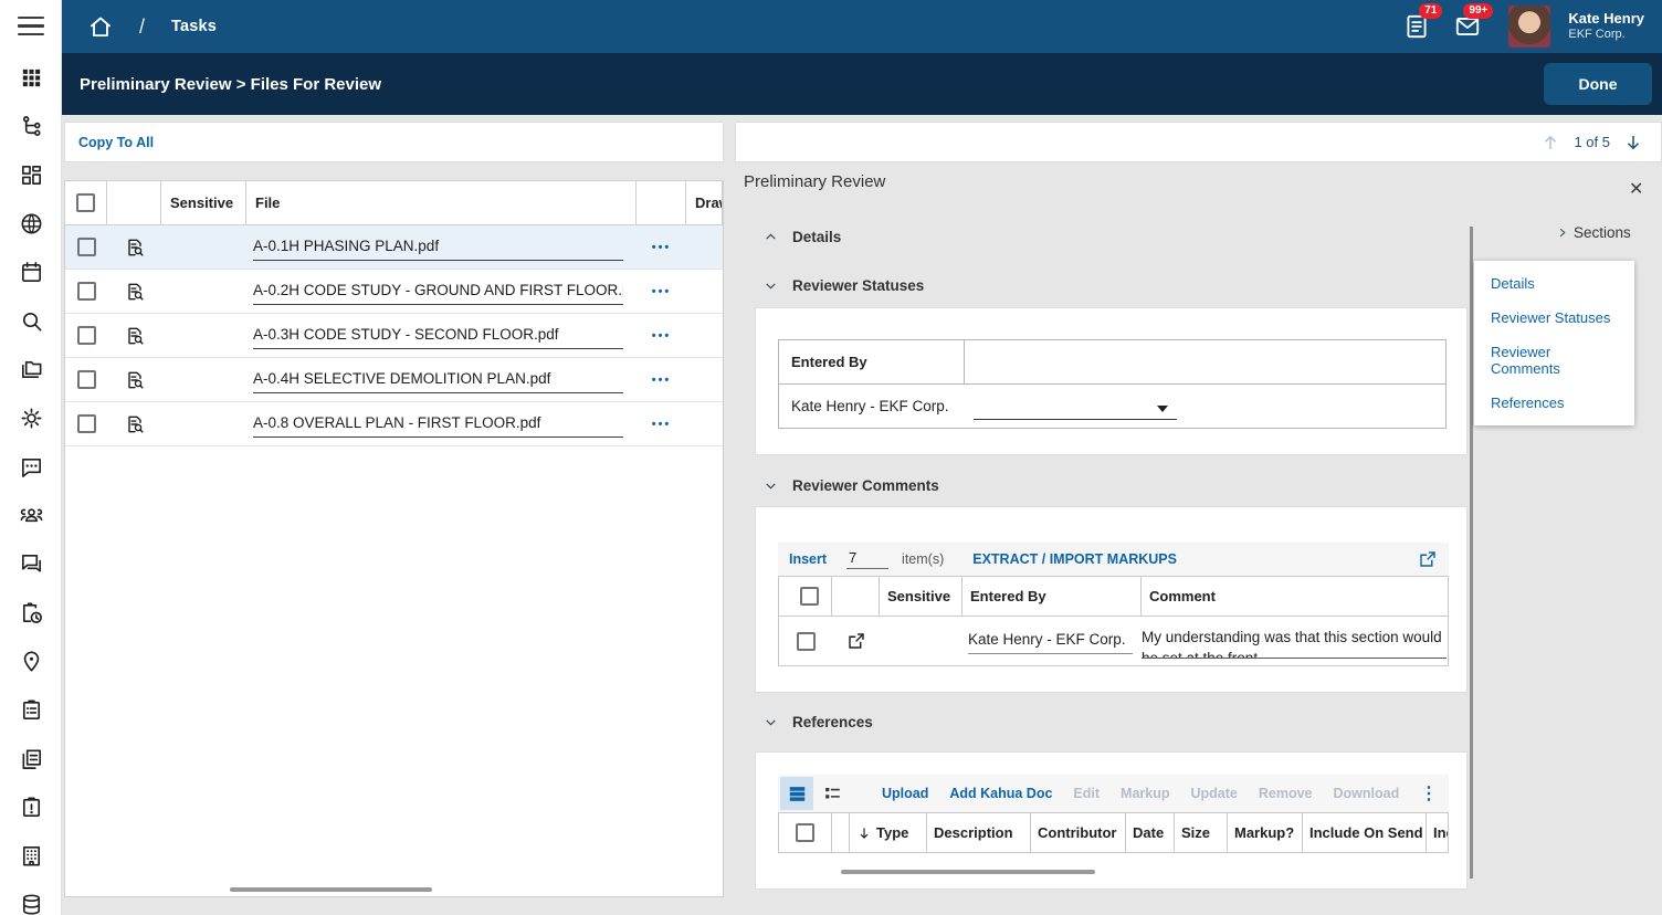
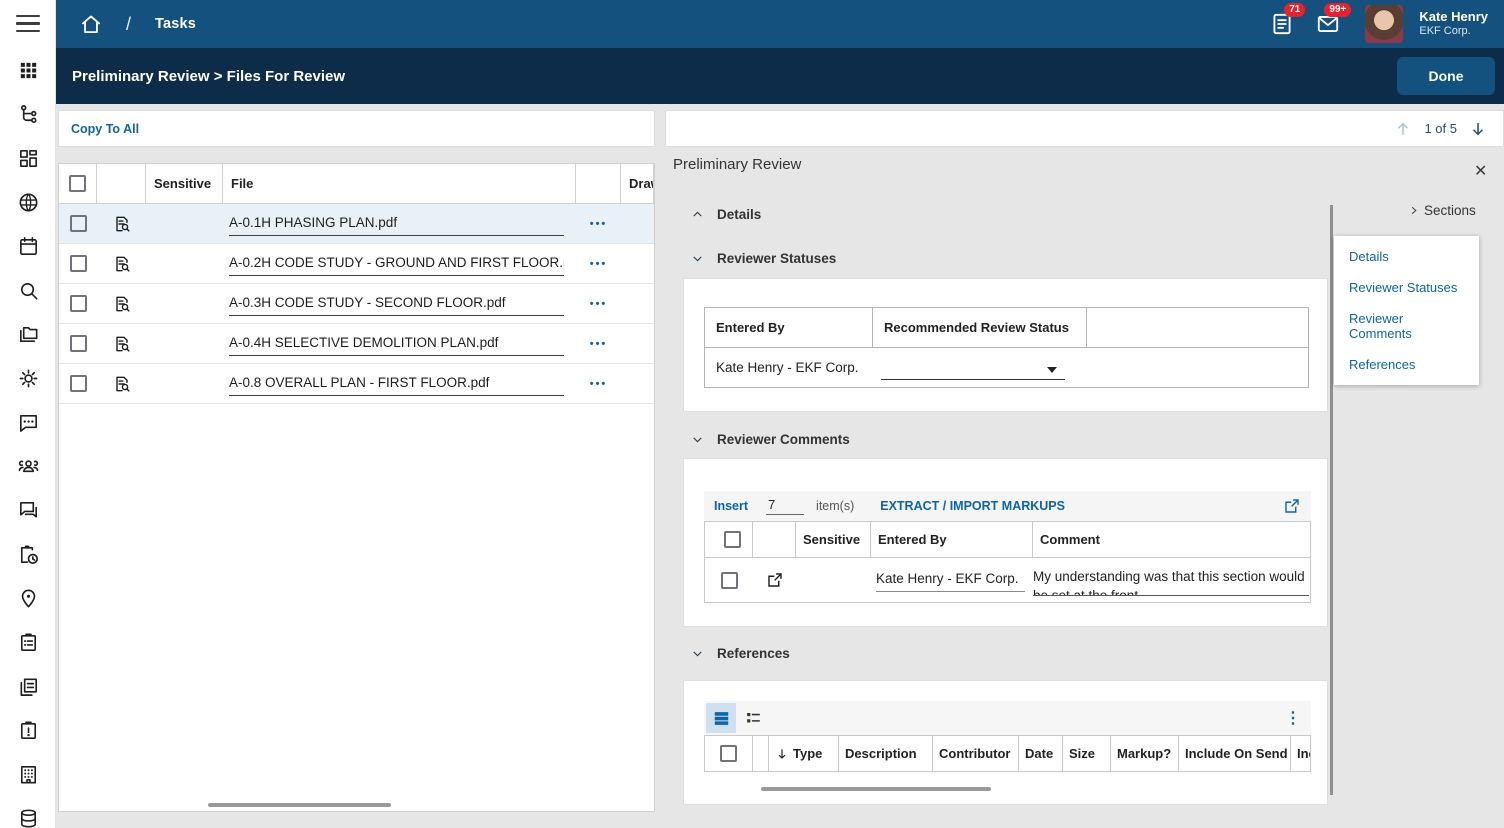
  /
  Tasks
  71
  99+
  Kate Henry
  EKF Corp.
  Preliminary Review > Files For Review
  Done
  Copy To All
  1 of 5
  Sensitive
  File
  A-0.1H PHASING PLAN.pdf
  •••
  A-0.2H CODE STUDY - GROUND AND FIRST FLOOR.
  •••
  A-0.3H CODE STUDY - SECOND FLOOR.pdf
  •••
  A-0.4H SELECTIVE DEMOLITION PLAN.pdf
  •••
  A-0.8 OVERALL PLAN - FIRST FLOOR.pdf
  •••
  Preliminary Review
  ✕
  Sections
  Details
  Reviewer Statuses
  Reviewer Comments
  References
  Details
  Reviewer Statuses
  Entered By
+ Recommended Review Status
  Kate Henry - EKF Corp.
  Reviewer Comments
  Insert
  7
  item(s)
  EXTRACT / IMPORT MARKUPS
  Sensitive
  Entered By
  Comment
  Kate Henry - EKF Corp.
  My understanding was that this section would be set at the front
  References
- Upload
- Add Kahua Doc
- Edit
- Markup
- Update
- Remove
- Download
  ⋮
  Type
  Description
  Contributor
  Date
  Size
  Markup?
  Include On Send
